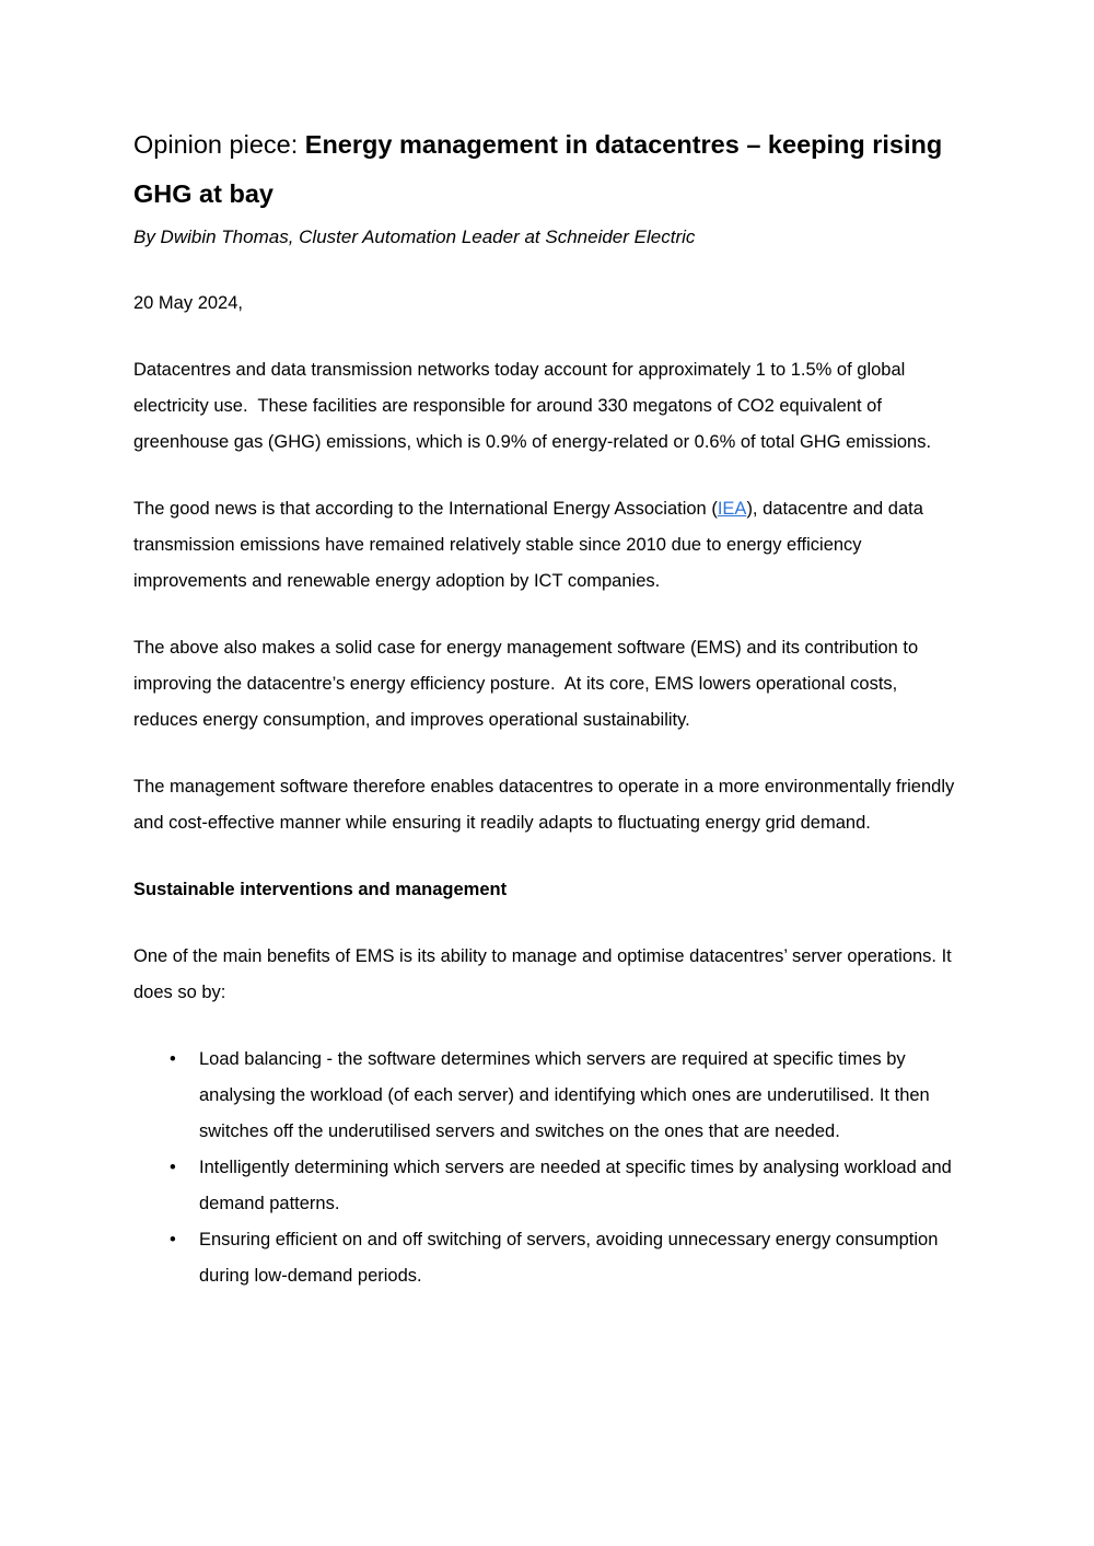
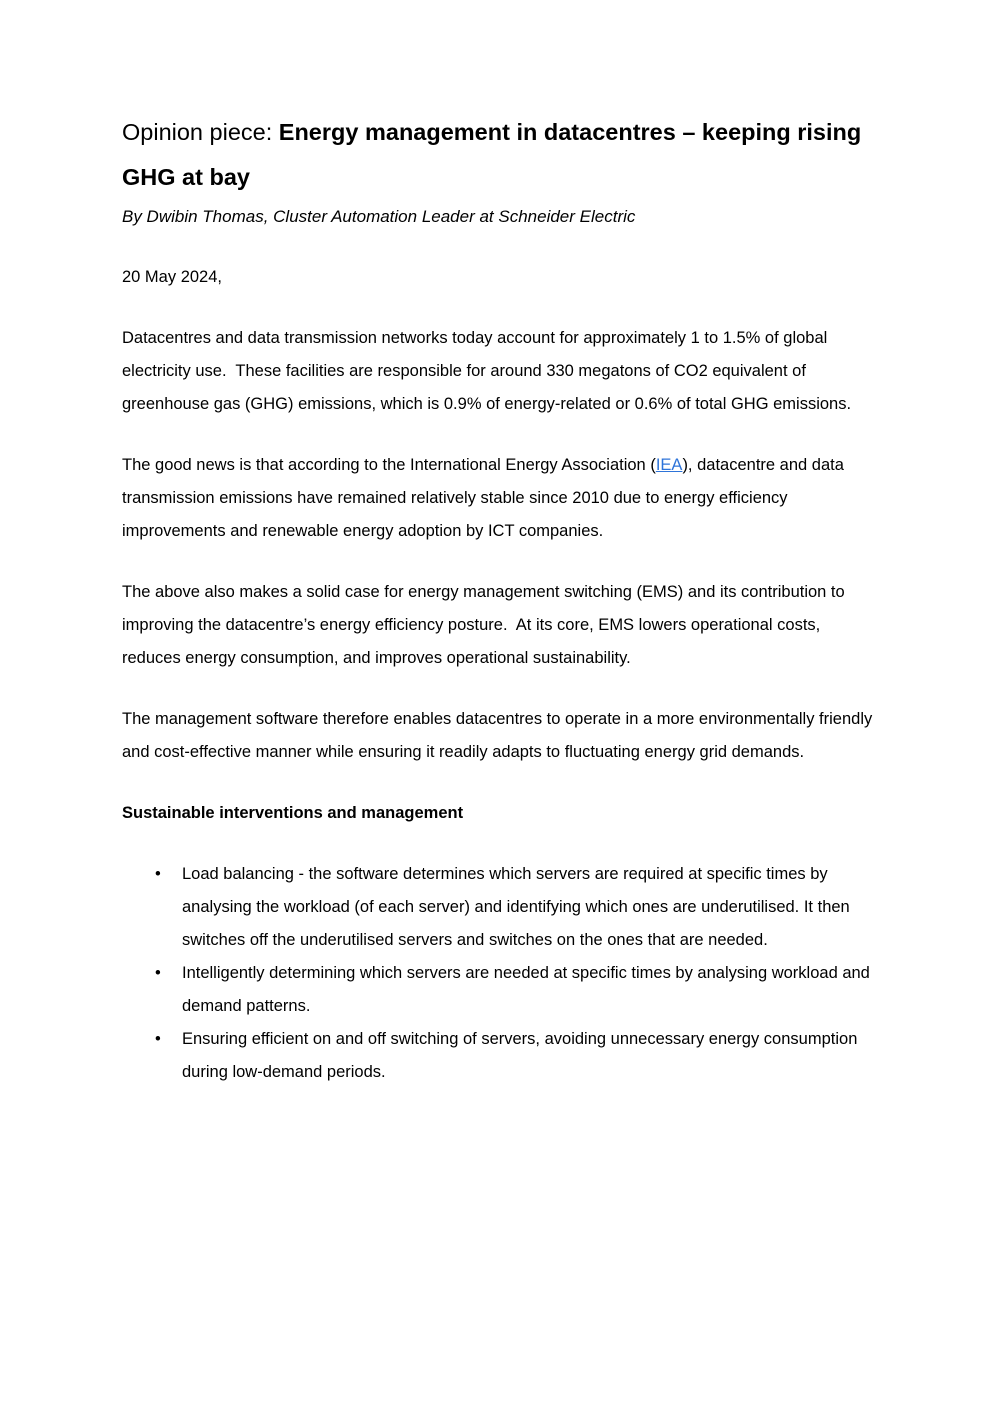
  Opinion piece: Energy management in datacentres – keeping rising GHG at bay
  By Dwibin Thomas, Cluster Automation Leader at Schneider Electric
  20 May 2024,
  Datacentres and data transmission networks today account for approximately 1 to 1.5% of global electricity use. These facilities are responsible for around 330 megatons of CO2 equivalent of greenhouse gas (GHG) emissions, which is 0.9% of energy-related or 0.6% of total GHG emissions.
  The good news is that according to the International Energy Association (IEA), datacentre and data transmission emissions have remained relatively stable since 2010 due to energy efficiency improvements and renewable energy adoption by ICT companies.
- The above also makes a solid case for energy management software (EMS) and its contribution to improving the datacentre’s energy efficiency posture. At its core, EMS lowers operational costs, reduces energy consumption, and improves operational sustainability.
+ The above also makes a solid case for energy management switching (EMS) and its contribution to improving the datacentre’s energy efficiency posture. At its core, EMS lowers operational costs, reduces energy consumption, and improves operational sustainability.
- The management software therefore enables datacentres to operate in a more environmentally friendly and cost-effective manner while ensuring it readily adapts to fluctuating energy grid demand.
+ The management software therefore enables datacentres to operate in a more environmentally friendly and cost-effective manner while ensuring it readily adapts to fluctuating energy grid demands.
  Sustainable interventions and management
- One of the main benefits of EMS is its ability to manage and optimise datacentres’ server operations. It does so by:
  •
  Load balancing - the software determines which servers are required at specific times by analysing the workload (of each server) and identifying which ones are underutilised. It then switches off the underutilised servers and switches on the ones that are needed.
  •
  Intelligently determining which servers are needed at specific times by analysing workload and demand patterns.
  •
  Ensuring efficient on and off switching of servers, avoiding unnecessary energy consumption during low-demand periods.
